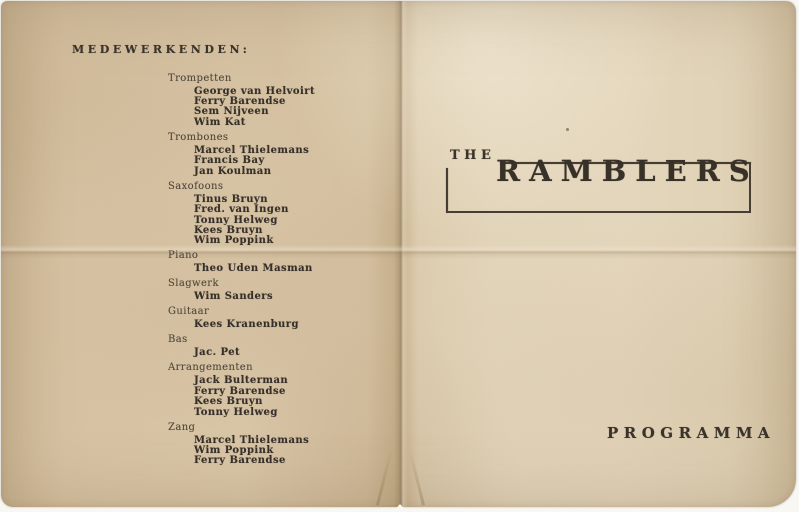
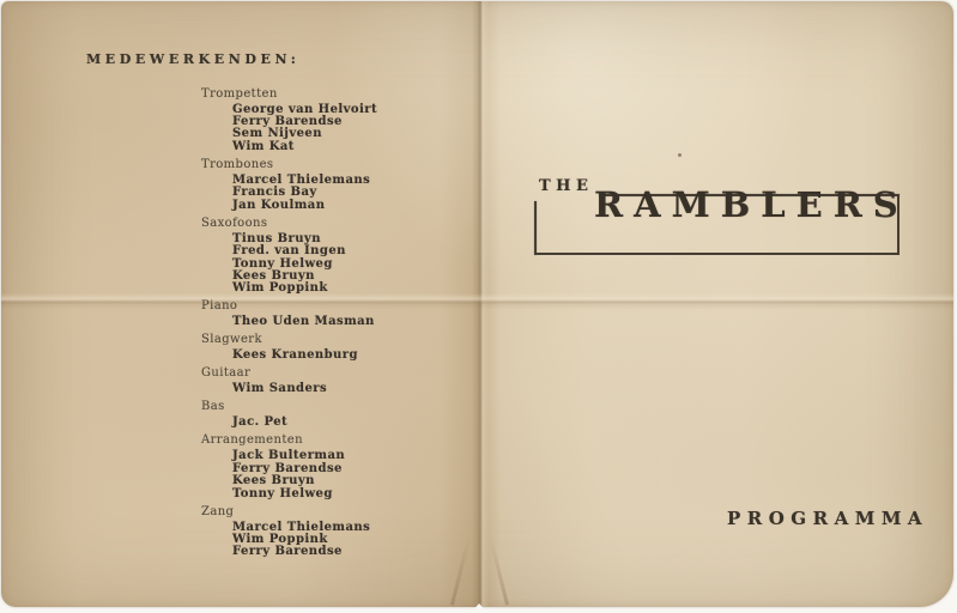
  MEDEWERKENDEN:
  Trompetten
  George van Helvoirt
  Ferry Barendse
  Sem Nijveen
  Wim Kat
  Trombones
  Marcel Thielemans
  Francis Bay
  Jan Koulman
  Saxofoons
  Tinus Bruyn
  Fred. van Ingen
  Tonny Helweg
  Kees Bruyn
  Wim Poppink
  Piano
  Theo Uden Masman
  Slagwerk
- Wim Sanders
+ Kees Kranenburg
  Guitaar
- Kees Kranenburg
+ Wim Sanders
  Bas
  Jac. Pet
  Arrangementen
  Jack Bulterman
  Ferry Barendse
  Kees Bruyn
  Tonny Helweg
  Zang
  Marcel Thielemans
  Wim Poppink
  Ferry Barendse
  THE
  RAMBLERS
  PROGRAMMA
